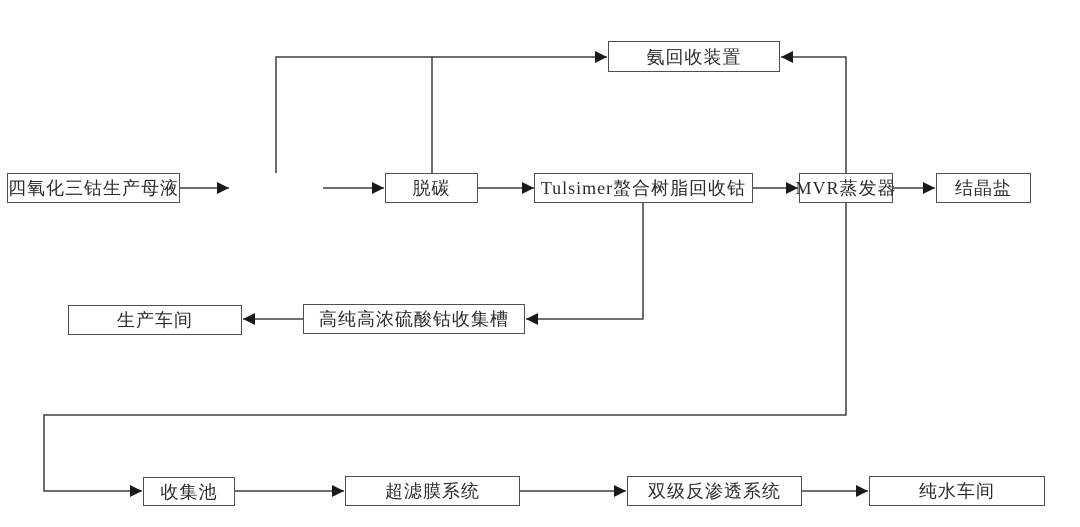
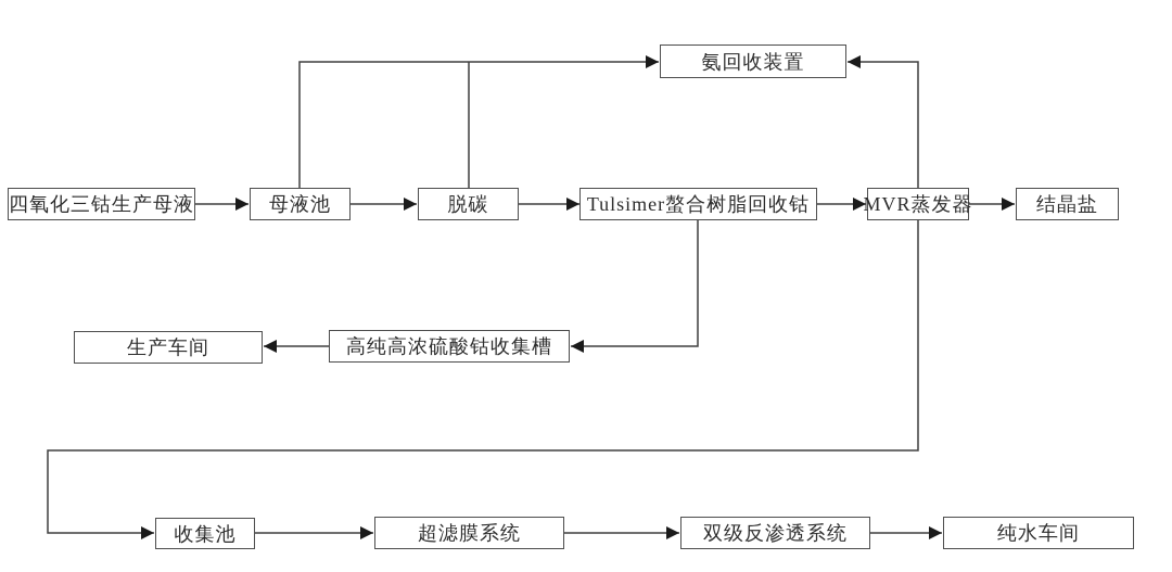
  四氧化三钴生产母液
+ 母液池
  脱碳
  Tulsimer螯合树脂回收钴
  MVR蒸发器
  结晶盐
  氨回收装置
  生产车间
  高纯高浓硫酸钴收集槽
  收集池
  超滤膜系统
  双级反渗透系统
  纯水车间
